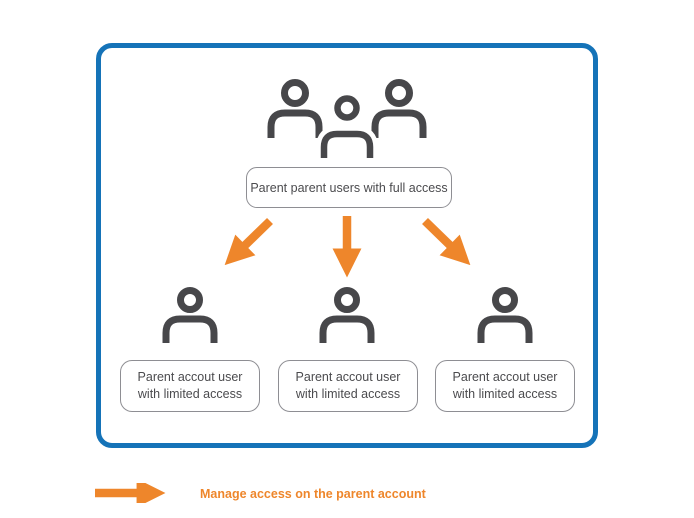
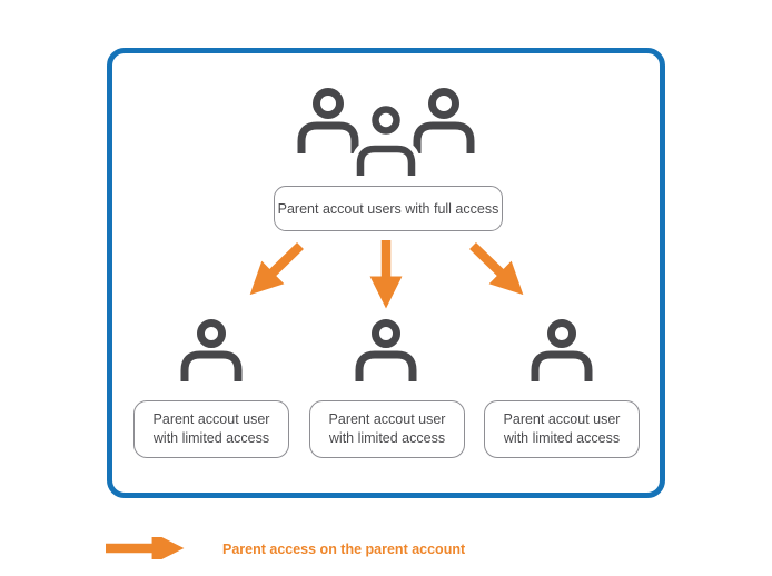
- Parent parent users with full access
+ Parent accout users with full access
  Parent accout user with limited access
  Parent accout user with limited access
  Parent accout user with limited access
- Manage access on the parent account
+ Parent access on the parent account
